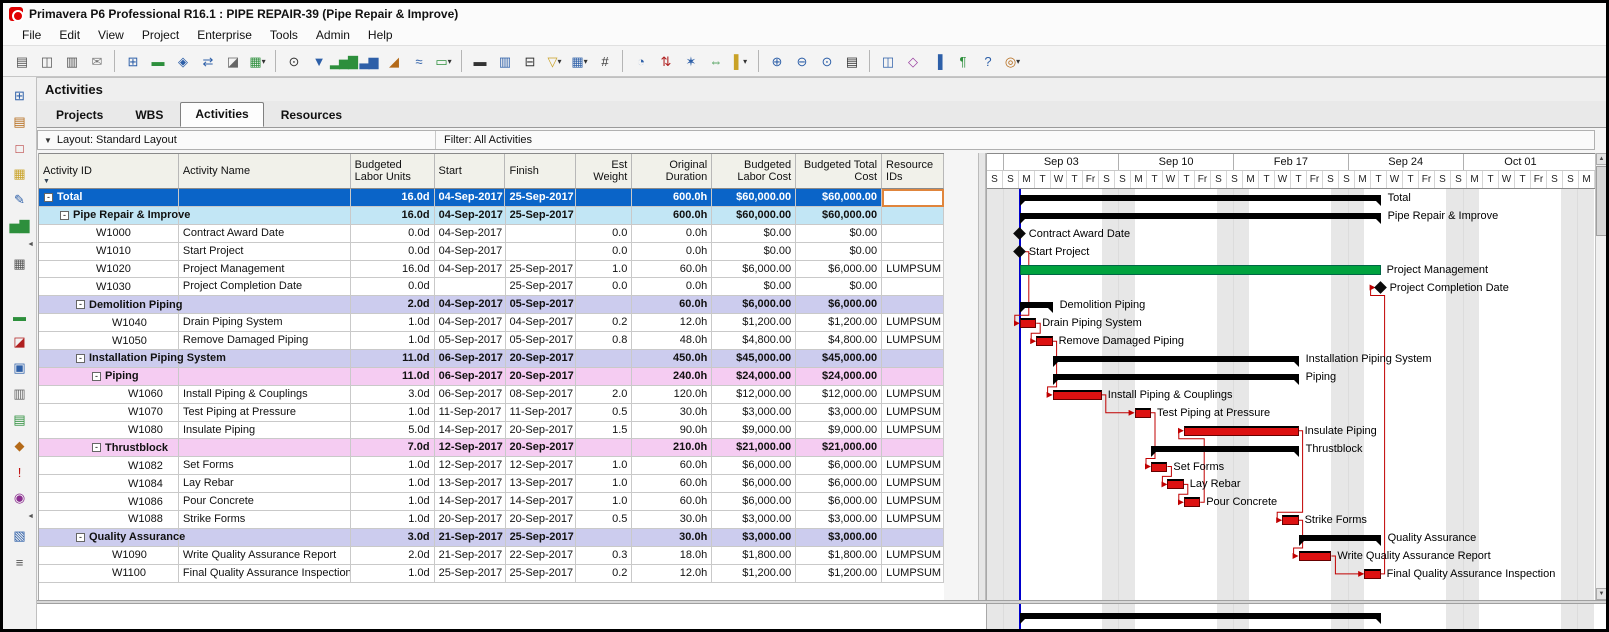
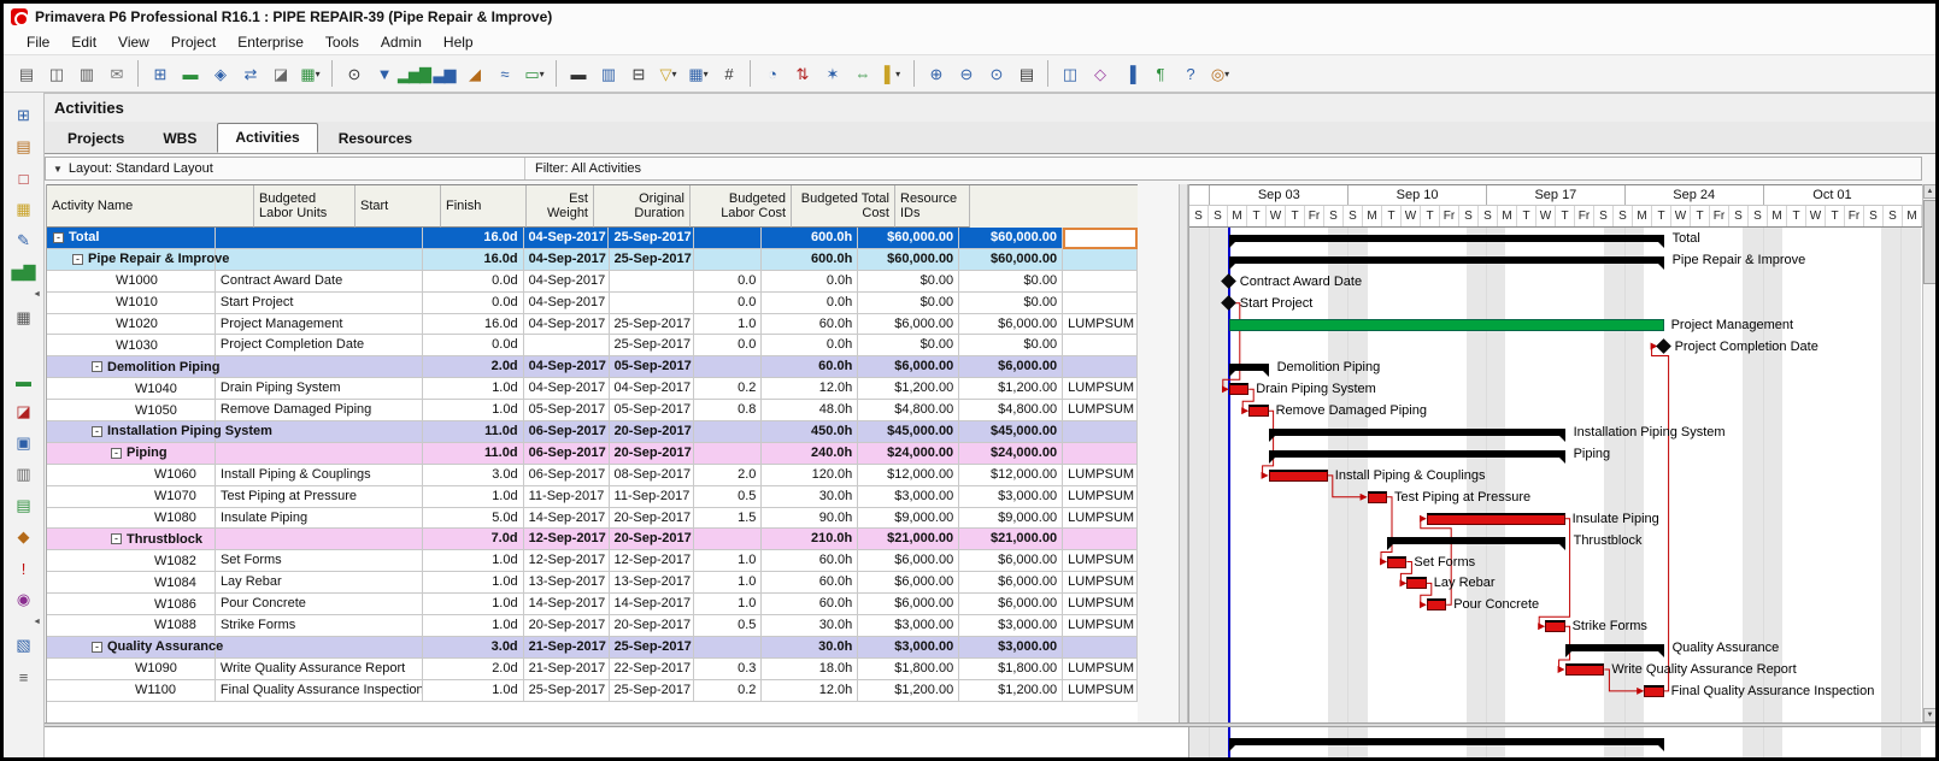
  Primavera P6 Professional R16.1 : PIPE REPAIR-39 (Pipe Repair & Improve)
  File
  Edit
  View
  Project
  Enterprise
  Tools
  Admin
  Help
  ▤
  ◫
  ▥
  ✉
  ⊞
  ▬
  ◈
  ⇄
  ◪
  ▦
  ▾
  ⊙
  ▼
  ▂▅▇
  ▃▆
  ◢
  ≈
  ▭
  ▾
  ▬
  ▥
  ⊟
  ▽
  ▾
  ▦
  ▾
  #
  ◔
  ⇅
  ✶
  ⇔
  ▌
  ▾
  ⊕
  ⊖
  ⊙
  ▤
  ◫
  ◇
  ▐
  ¶
  ?
  ◎
  ▾
  Activities
  Projects
  WBS
  Activities
  Resources
  ⊞
  ▤
  □
  ▦
  ✎
  ▅▇
  ▦
  ▬
  ◪
  ▣
  ▥
  ▤
  ◆
  !
  ◉
  ▧
  ≡
  ▼
  Layout: Standard Layout
  Filter: All Activities
- Activity ID
  Activity Name
  Budgeted Labor Units
  Start
  Finish
  Est Weight
  Original Duration
  Budgeted Labor Cost
  Budgeted Total Cost
  Resource IDs
  -
  Total
  16.0d
  04-Sep-2017
  25-Sep-2017
  600.0h
  $60,000.00
  $60,000.00
  -
  Pipe Repair & Improve
  16.0d
  04-Sep-2017
  25-Sep-2017
  600.0h
  $60,000.00
  $60,000.00
  W1000
  Contract Award Date
  0.0d
  04-Sep-2017
  0.0
  0.0h
  $0.00
  $0.00
  W1010
  Start Project
  0.0d
  04-Sep-2017
  0.0
  0.0h
  $0.00
  $0.00
  W1020
  Project Management
  16.0d
  04-Sep-2017
  25-Sep-2017
  1.0
  60.0h
  $6,000.00
  $6,000.00
  LUMPSUM
  W1030
  Project Completion Date
  0.0d
  25-Sep-2017
  0.0
  0.0h
  $0.00
  $0.00
  -
  Demolition Piping
  2.0d
  04-Sep-2017
  05-Sep-2017
  60.0h
  $6,000.00
  $6,000.00
  W1040
  Drain Piping System
  1.0d
  04-Sep-2017
  04-Sep-2017
  0.2
  12.0h
  $1,200.00
  $1,200.00
  LUMPSUM
  W1050
  Remove Damaged Piping
  1.0d
  05-Sep-2017
  05-Sep-2017
  0.8
  48.0h
  $4,800.00
  $4,800.00
  LUMPSUM
  -
  Installation Piping System
  11.0d
  06-Sep-2017
  20-Sep-2017
  450.0h
  $45,000.00
  $45,000.00
  -
  Piping
  11.0d
  06-Sep-2017
  20-Sep-2017
  240.0h
  $24,000.00
  $24,000.00
  W1060
  Install Piping & Couplings
  3.0d
  06-Sep-2017
  08-Sep-2017
  2.0
  120.0h
  $12,000.00
  $12,000.00
  LUMPSUM
  W1070
  Test Piping at Pressure
  1.0d
  11-Sep-2017
  11-Sep-2017
  0.5
  30.0h
  $3,000.00
  $3,000.00
  LUMPSUM
  W1080
  Insulate Piping
  5.0d
  14-Sep-2017
  20-Sep-2017
  1.5
  90.0h
  $9,000.00
  $9,000.00
  LUMPSUM
  -
  Thrustblock
  7.0d
  12-Sep-2017
  20-Sep-2017
  210.0h
  $21,000.00
  $21,000.00
  W1082
  Set Forms
  1.0d
  12-Sep-2017
  12-Sep-2017
  1.0
  60.0h
  $6,000.00
  $6,000.00
  LUMPSUM
  W1084
  Lay Rebar
  1.0d
  13-Sep-2017
  13-Sep-2017
  1.0
  60.0h
  $6,000.00
  $6,000.00
  LUMPSUM
  W1086
  Pour Concrete
  1.0d
  14-Sep-2017
  14-Sep-2017
  1.0
  60.0h
  $6,000.00
  $6,000.00
  LUMPSUM
  W1088
  Strike Forms
  1.0d
  20-Sep-2017
  20-Sep-2017
  0.5
  30.0h
  $3,000.00
  $3,000.00
  LUMPSUM
  -
  Quality Assurance
  3.0d
  21-Sep-2017
  25-Sep-2017
  30.0h
  $3,000.00
  $3,000.00
  W1090
  Write Quality Assurance Report
  2.0d
  21-Sep-2017
  22-Sep-2017
  0.3
  18.0h
  $1,800.00
  $1,800.00
  LUMPSUM
  W1100
  Final Quality Assurance Inspection
  1.0d
  25-Sep-2017
  25-Sep-2017
  0.2
  12.0h
  $1,200.00
  $1,200.00
  LUMPSUM
  Sep 03
  Sep 10
- Feb 17
+ Sep 17
  Sep 24
  Oct 01
  S
  S
  M
  T
  W
  T
  Fr
  S
  S
  M
  T
  W
  T
  Fr
  S
  S
  M
  T
  W
  T
  Fr
  S
  S
  M
  T
  W
  T
  Fr
  S
  S
  M
  T
  W
  T
  Fr
  S
  S
  M
  Total
  Pipe Repair & Improve
  Contract Award Date
  Start Project
  Project Management
  Project Completion Date
  Demolition Piping
  Drain Piping System
  Remove Damaged Piping
  Installation Piping System
  Piping
  Install Piping & Couplings
  Test Piping at Pressure
  Insulate Piping
  Thrustblock
  Set Forms
  Lay Rebar
  Pour Concrete
  Strike Forms
  Quality Assurance
  Write Quality Assurance Report
  Final Quality Assurance Inspection
